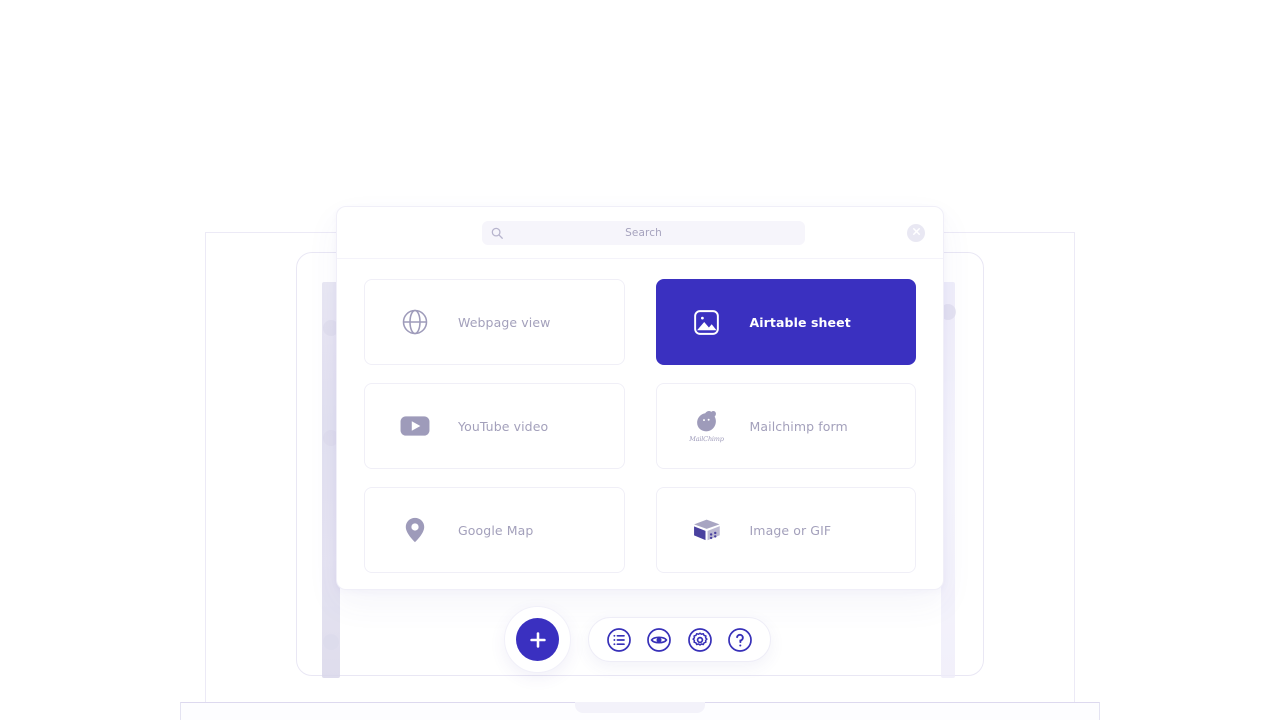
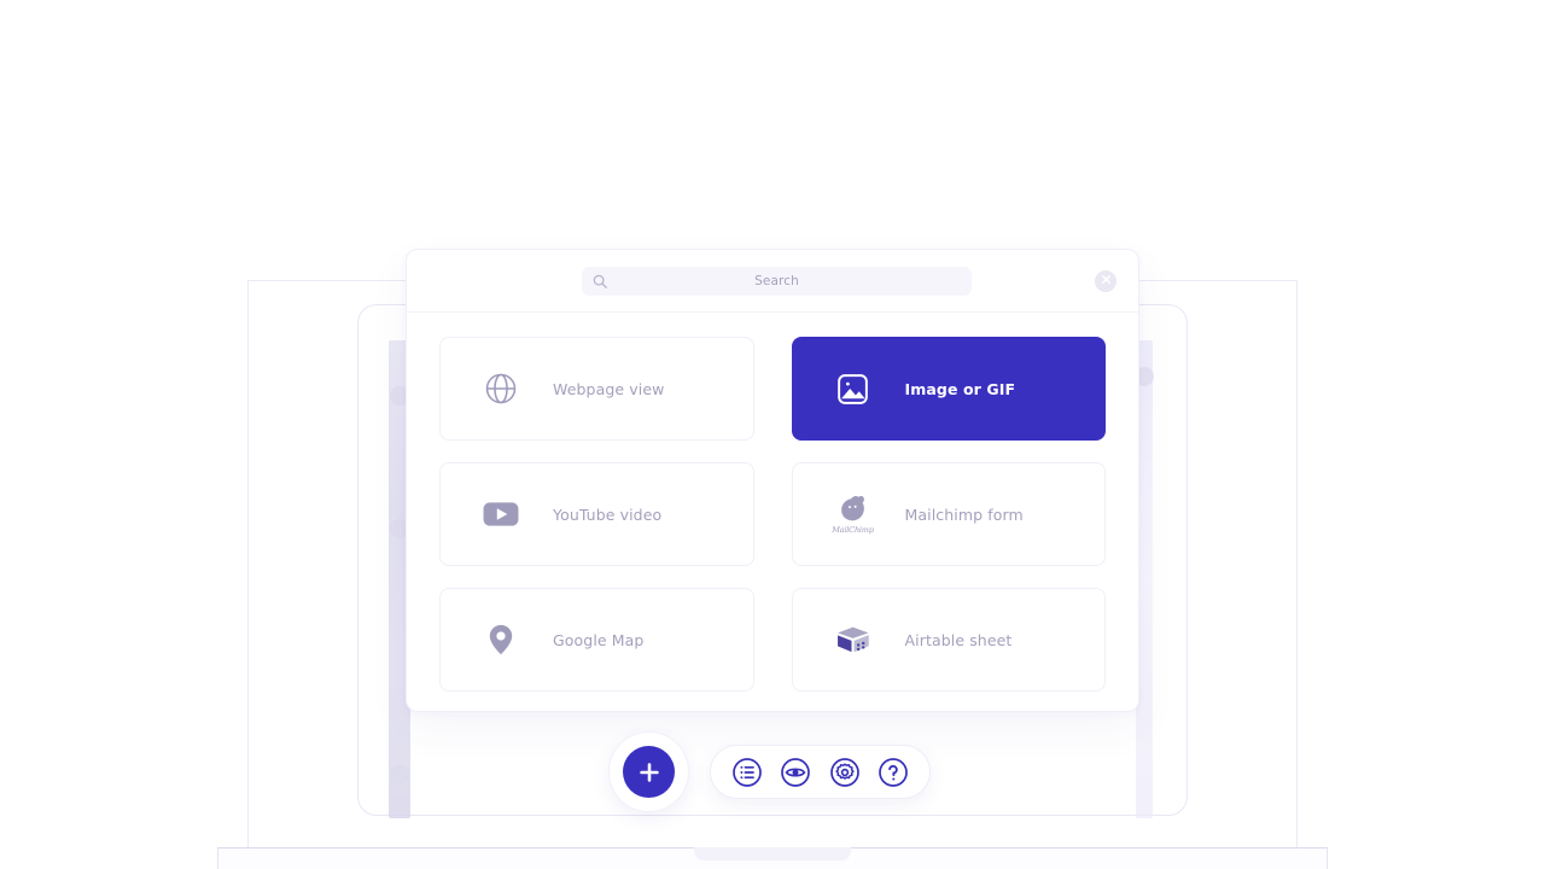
  Search
  Webpage view
- Airtable sheet
+ Image or GIF
  YouTube video
  MailChimp
  Mailchimp form
  Google Map
- Image or GIF
+ Airtable sheet
